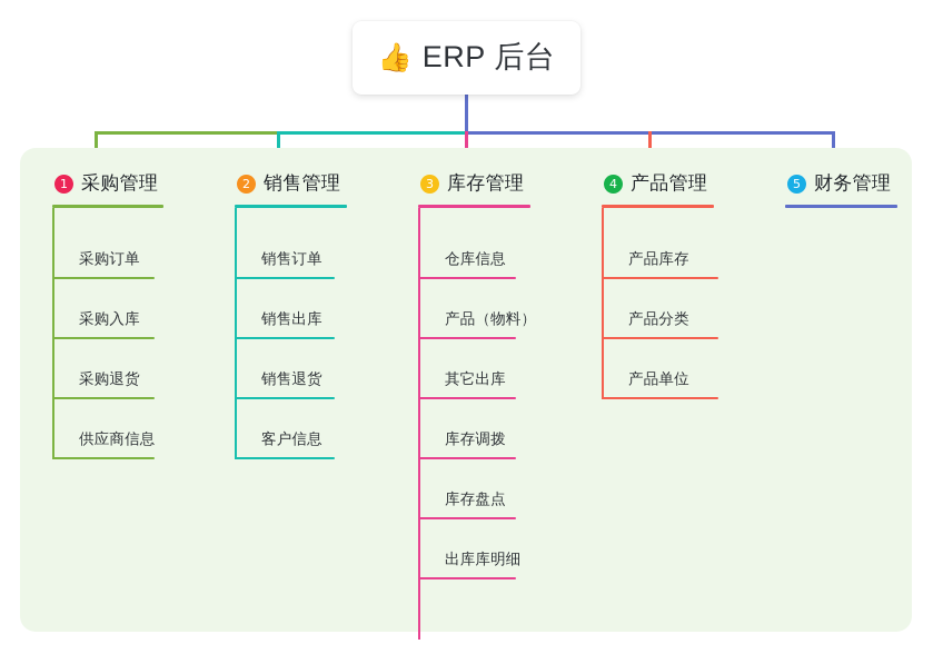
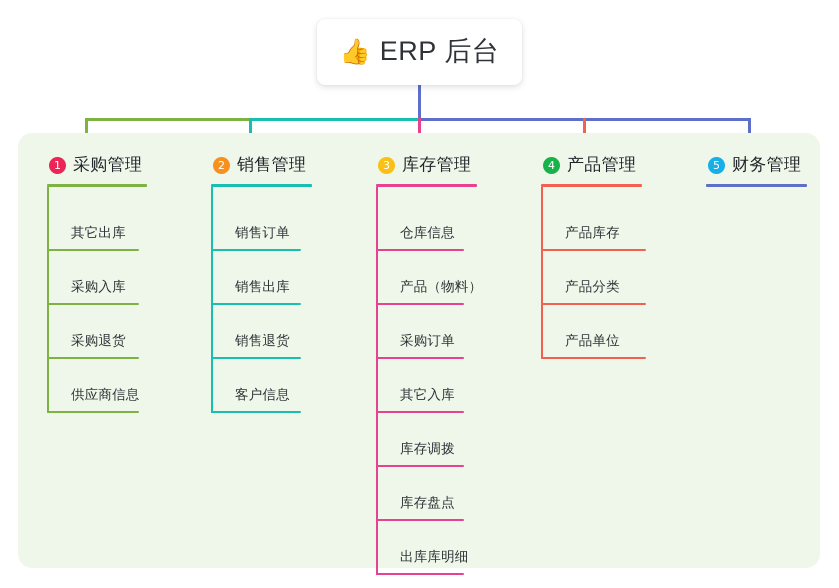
  👍
  ERP 后台
  1
  采购管理
- 采购订单
+ 其它出库
  采购入库
  采购退货
  供应商信息
  2
  销售管理
  销售订单
  销售出库
  销售退货
  客户信息
  3
  库存管理
  仓库信息
  产品（物料）
- 其它出库
+ 采购订单
+ 其它入库
  库存调拨
  库存盘点
  出库库明细
  4
  产品管理
  产品库存
  产品分类
  产品单位
  5
  财务管理
